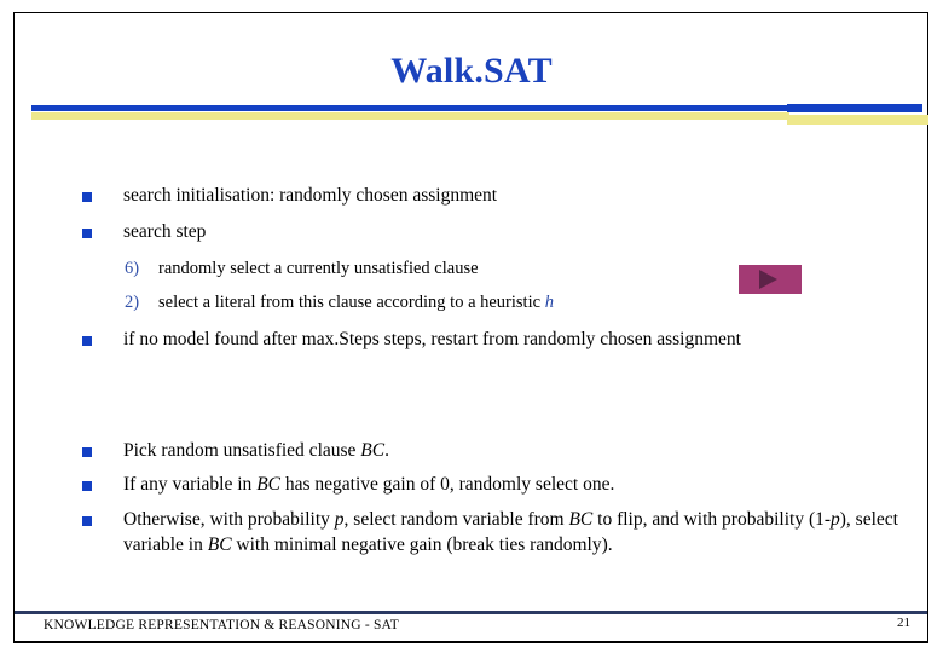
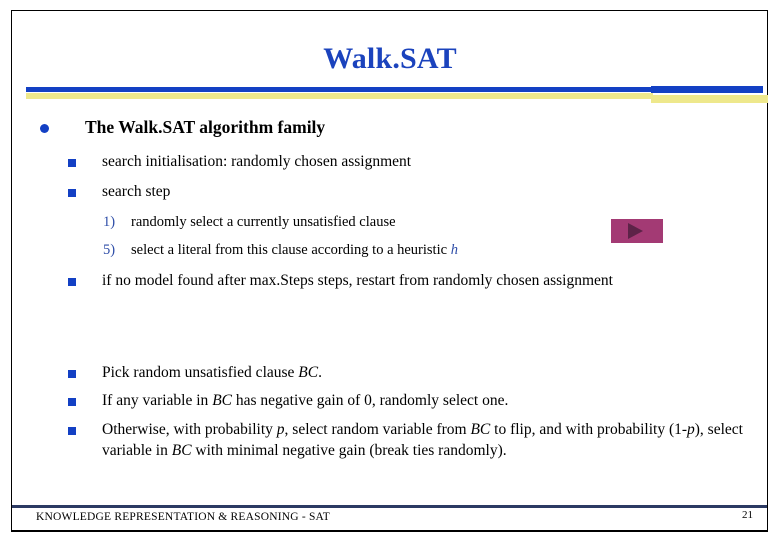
  Walk.SAT
+ The Walk.SAT algorithm family
  search initialisation: randomly chosen assignment
  search step
- 6)
+ 1)
  randomly select a currently unsatisfied clause
- 2)
+ 5)
  select a literal from this clause according to a heuristic h
  if no model found after max.Steps steps, restart from randomly chosen assignment
  Pick random unsatisfied clause BC.
  If any variable in BC has negative gain of 0, randomly select one.
  Otherwise, with probability p, select random variable from BC to flip, and with probability (1-p), select variable in BC with minimal negative gain (break ties randomly).
  KNOWLEDGE REPRESENTATION & REASONING - SAT
  21
